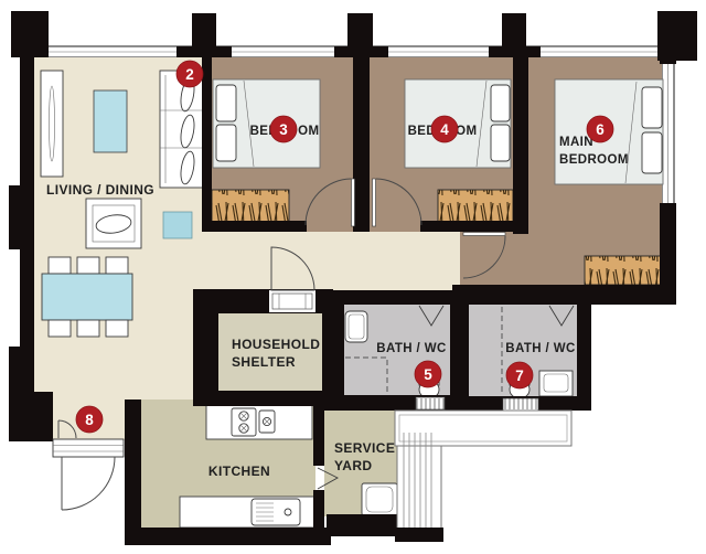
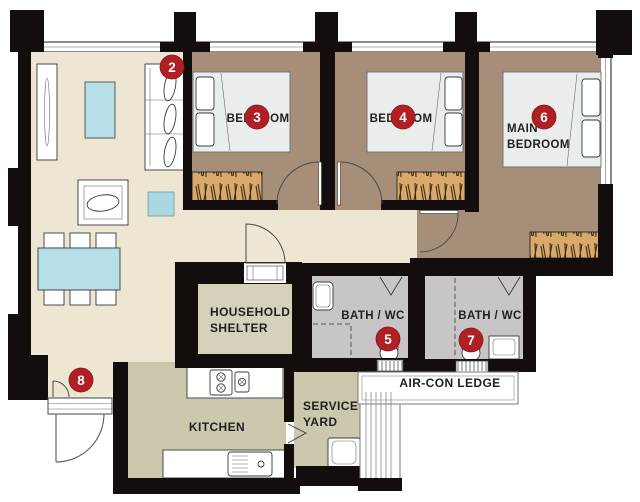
- LIVING / DINING
  BEDOM
  MAIN
  BEDROOM
  HOUSEHOLD
  SHELTER
  BATH / WC
  BATH / WC
  KITCHEN
  SERVICE
  YARD
+ AIR-CON LEDGE
  8
  2
  3
  4
  5
  6
  7
